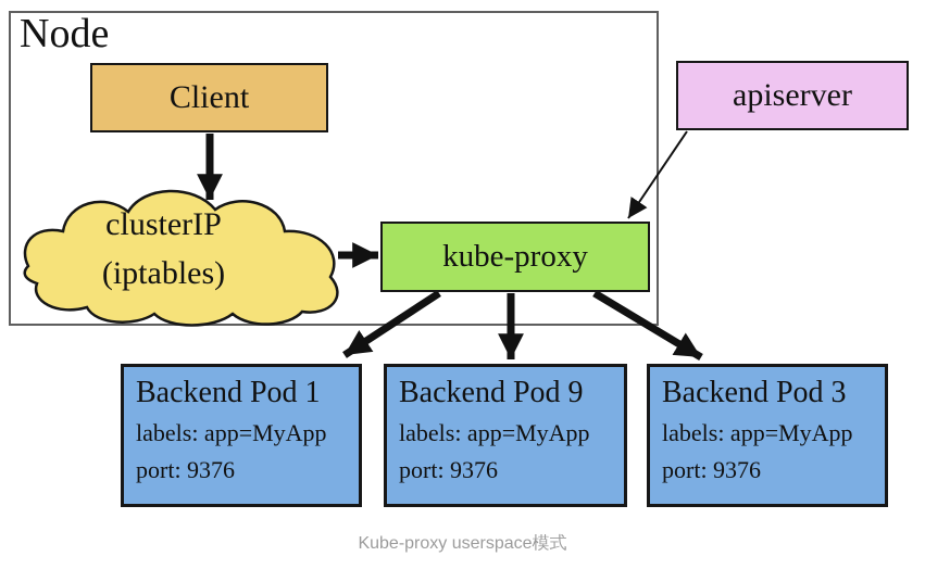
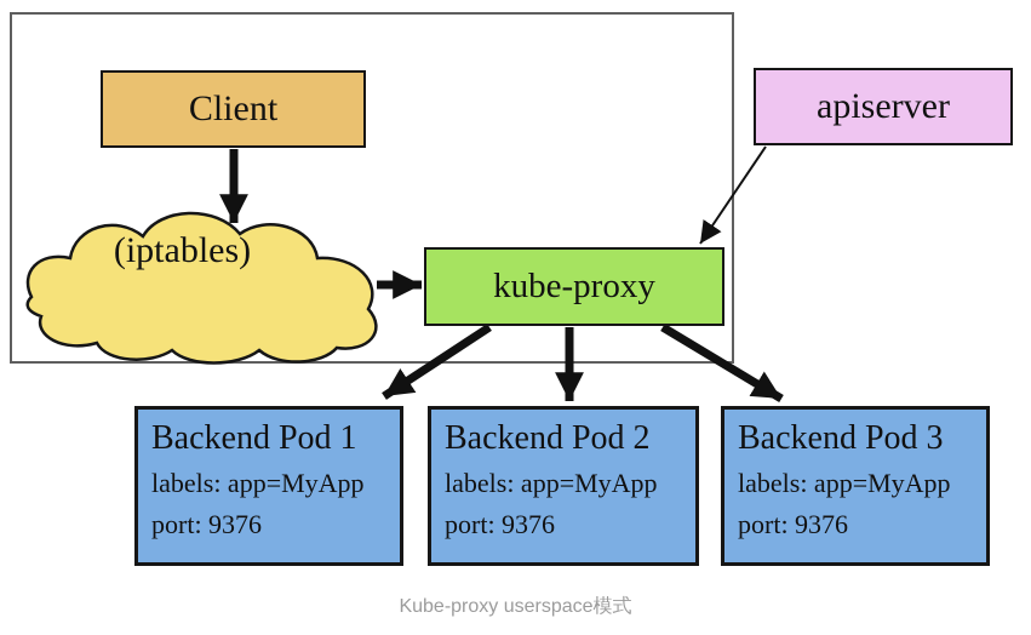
- Node
- clusterIP
  (iptables)
  Client
  kube-proxy
  apiserver
  Backend Pod 1
  labels: app=MyApp
  port: 9376
- Backend Pod 9
+ Backend Pod 2
  labels: app=MyApp
  port: 9376
  Backend Pod 3
  labels: app=MyApp
  port: 9376
  Kube-proxy userspace模式
